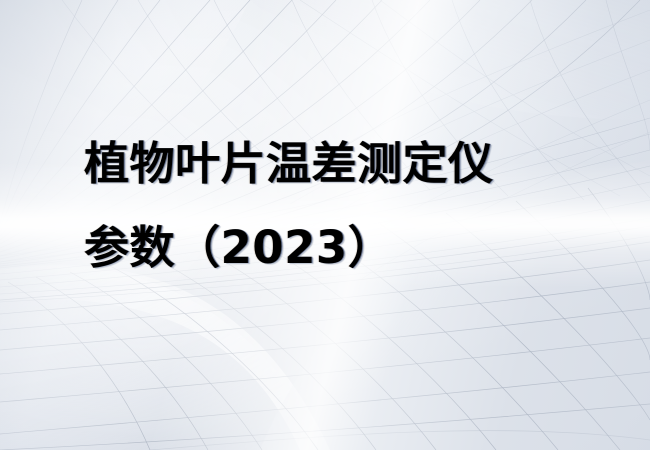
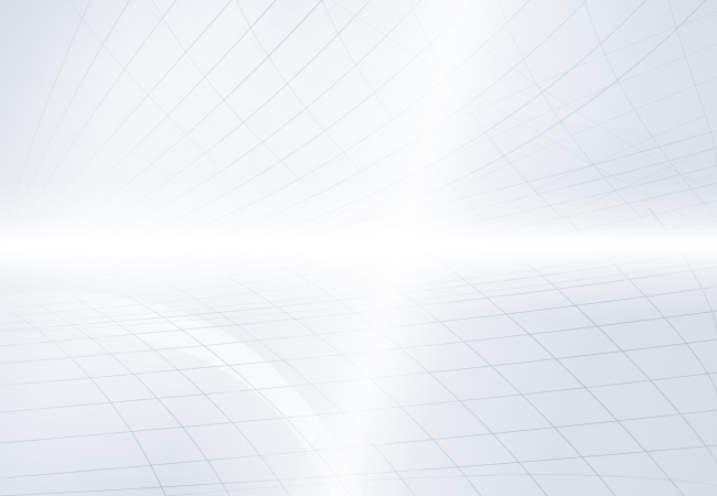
- 植物叶片温差测定仪
- 参数（2023）
